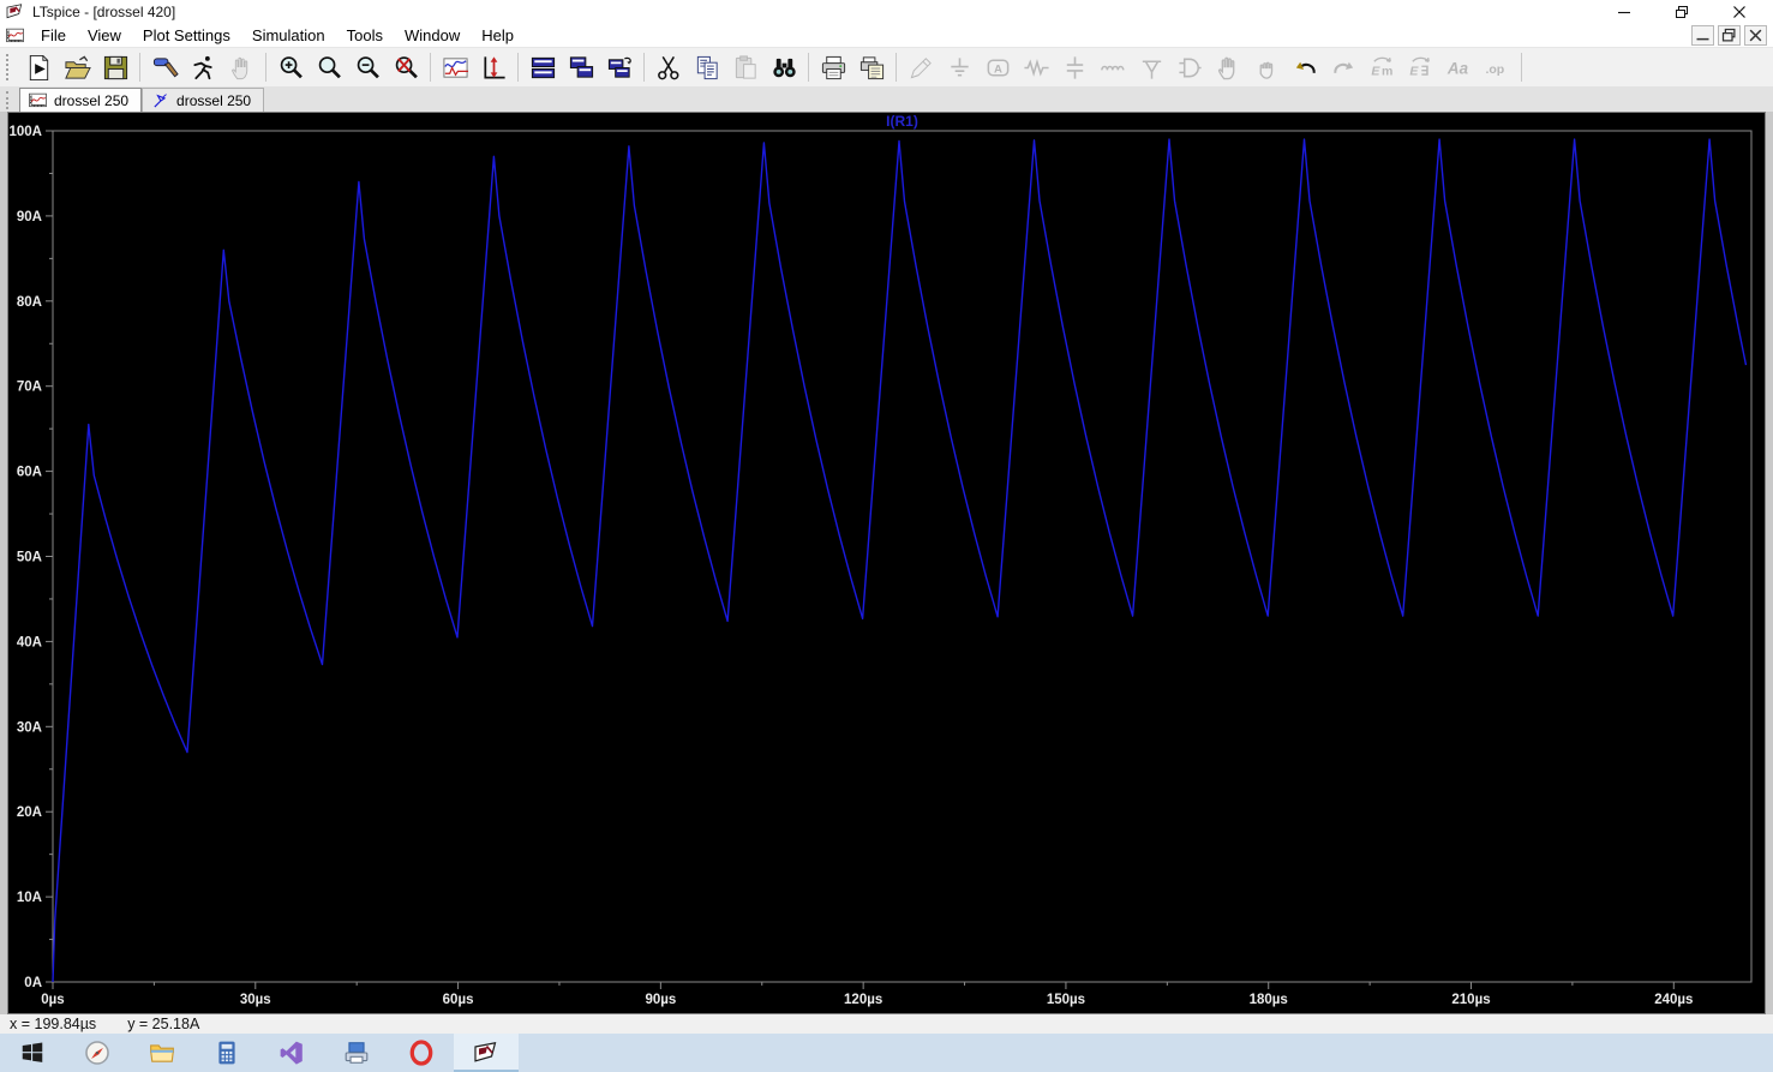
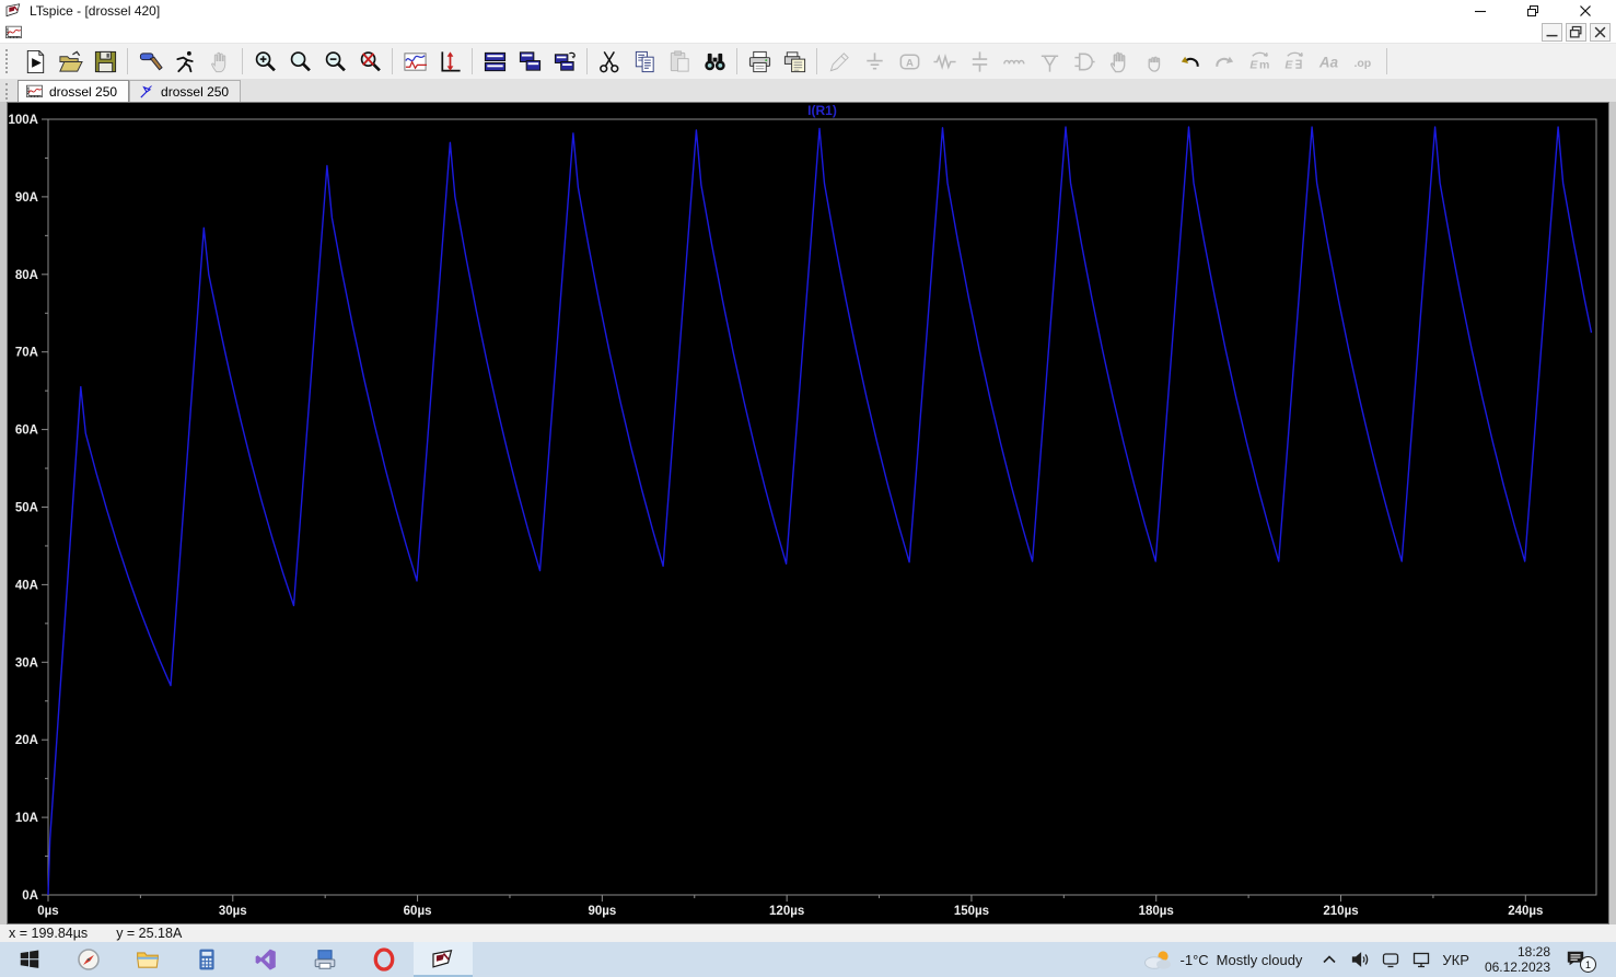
  LTspice - [drossel 420]
- File
- View
- Plot Settings
- Simulation
- Tools
- Window
- Help
  A
  E
  m
  E
  ∃
  Aa
  .op
  drossel 250
  drossel 250
  I(R1)
  0A
  10A
  20A
  30A
  40A
  50A
  60A
  70A
  80A
  90A
  100A
  0µs
  30µs
  60µs
  90µs
  120µs
  150µs
  180µs
  210µs
  240µs
  x = 199.84µs
  y = 25.18A
+ -1°C
+ Mostly cloudy
+ УКР
+ 18:28
+ 06.12.2023
+ 1
